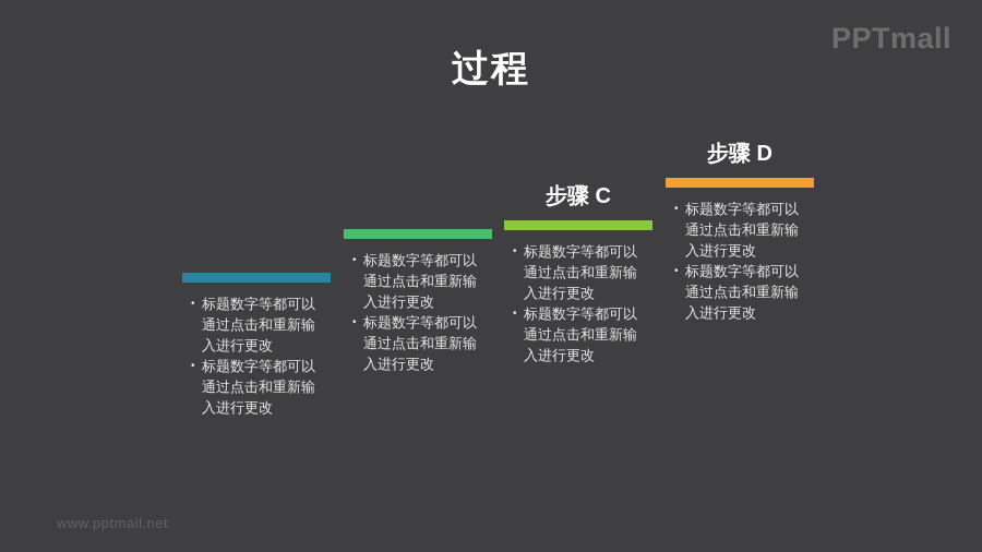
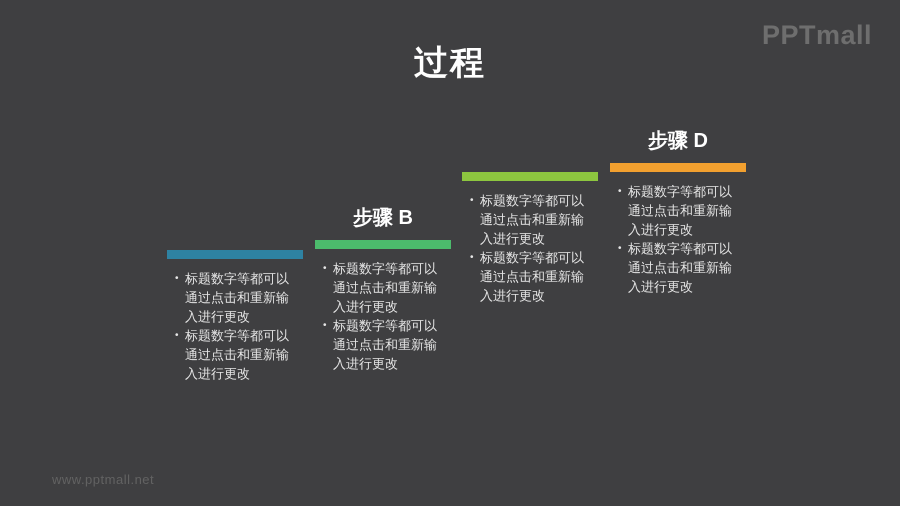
  过程
  PPTmall
  •
  标题数字等都可以通过点击和重新输入进行更改
  •
  标题数字等都可以通过点击和重新输入进行更改
+ 步骤 B
  •
  标题数字等都可以通过点击和重新输入进行更改
  •
  标题数字等都可以通过点击和重新输入进行更改
- 步骤 C
  •
  标题数字等都可以通过点击和重新输入进行更改
  •
  标题数字等都可以通过点击和重新输入进行更改
  步骤 D
  •
  标题数字等都可以通过点击和重新输入进行更改
  •
  标题数字等都可以通过点击和重新输入进行更改
  www.pptmall.net
